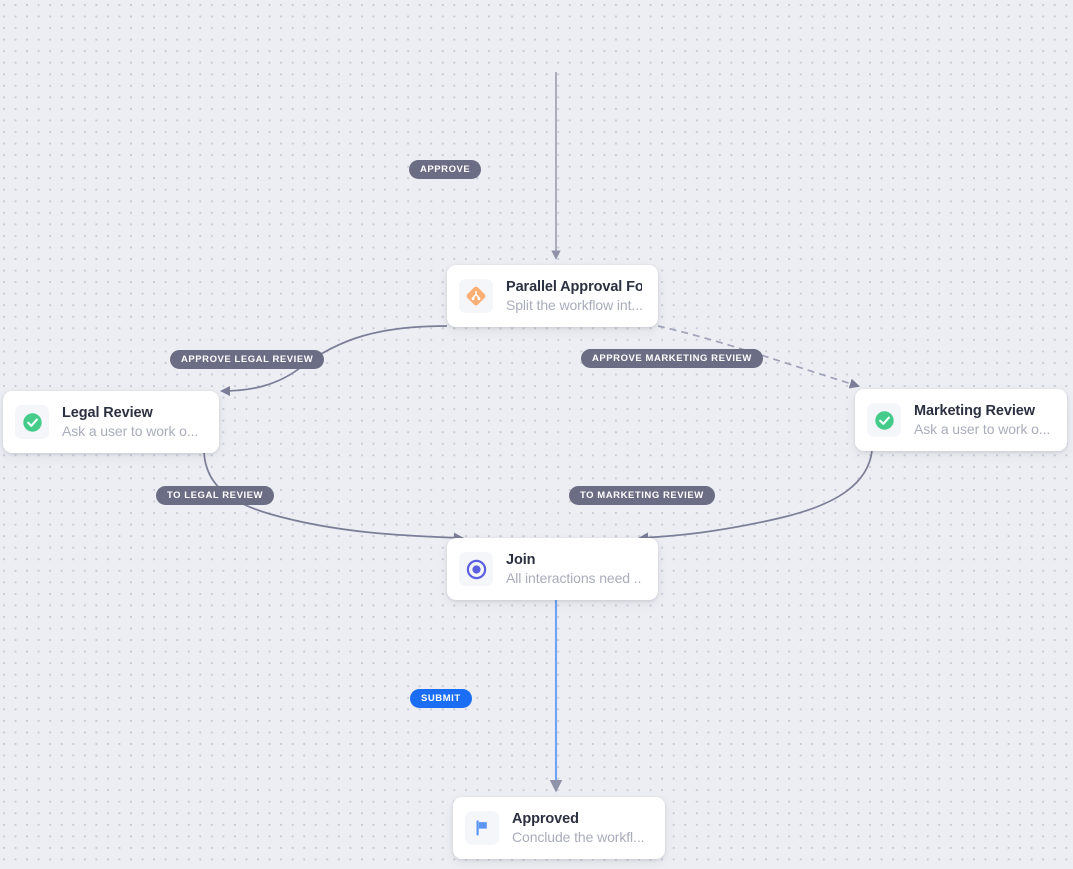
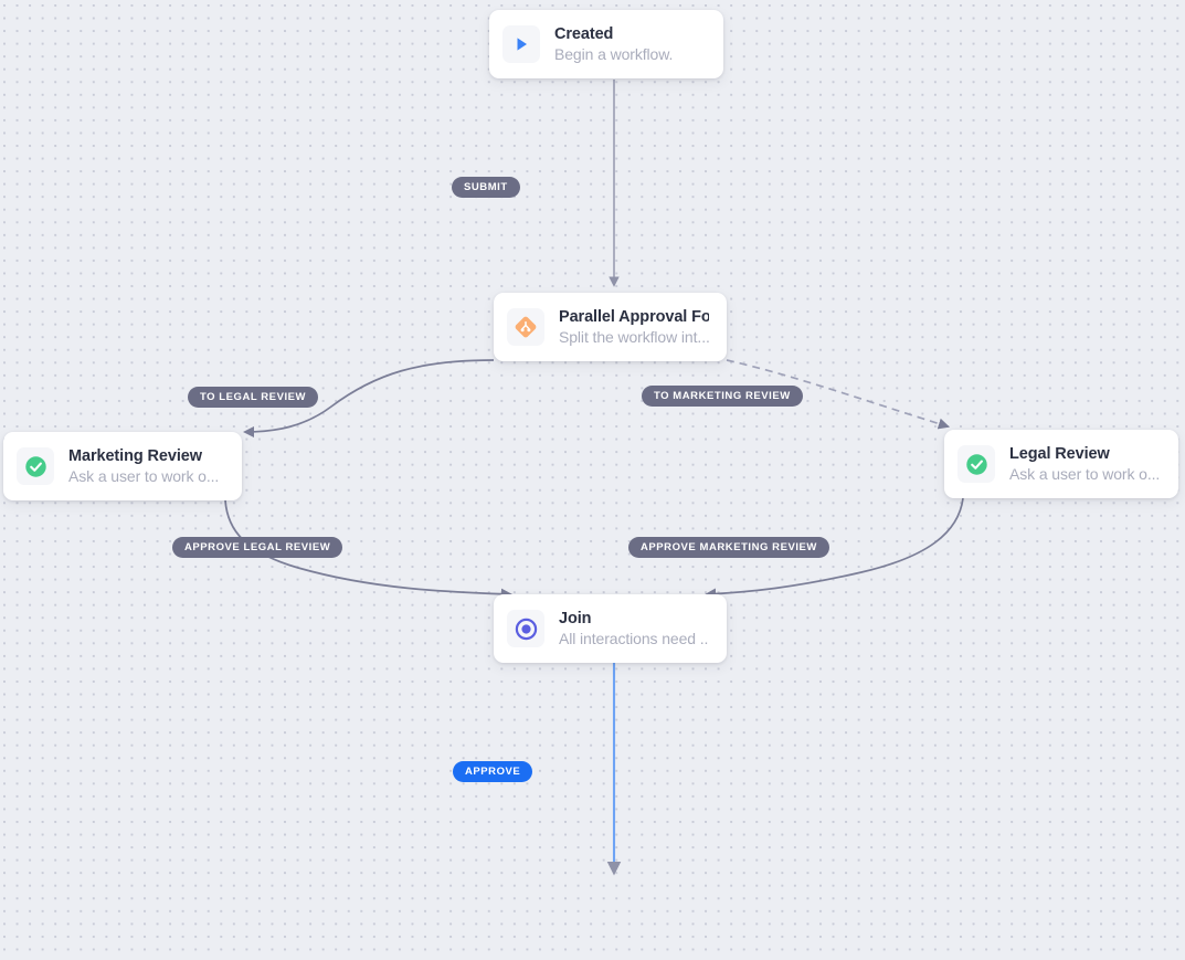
+ Created
+ Begin a workflow.
  Parallel Approval Fo
  Split the workflow int...
- Legal Review
+ Marketing Review
  Ask a user to work o...
- Marketing Review
+ Legal Review
  Ask a user to work o...
  Join
  All interactions need ..
- Approved
- Conclude the workfl...
- APPROVE
+ SUBMIT
- APPROVE LEGAL REVIEW
+ TO LEGAL REVIEW
- APPROVE MARKETING REVIEW
+ TO MARKETING REVIEW
- TO LEGAL REVIEW
+ APPROVE LEGAL REVIEW
- TO MARKETING REVIEW
+ APPROVE MARKETING REVIEW
- SUBMIT
+ APPROVE
